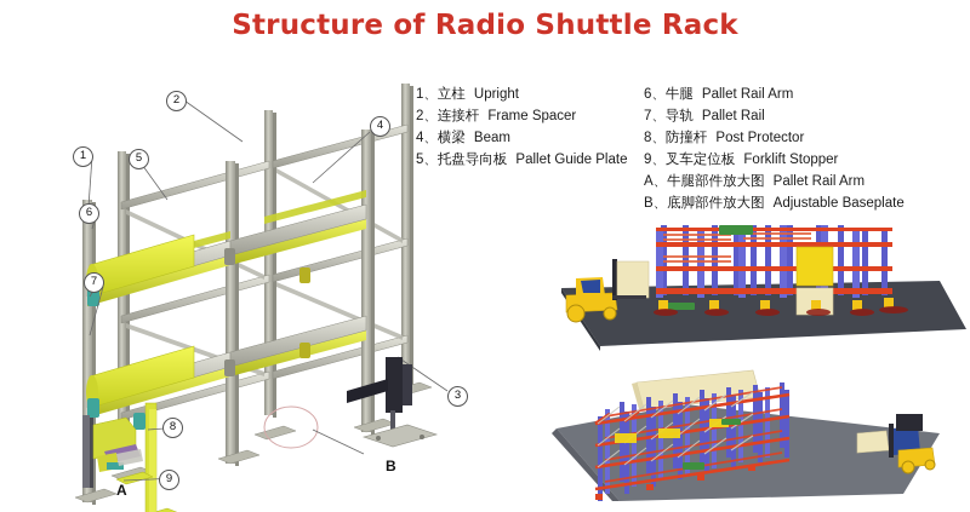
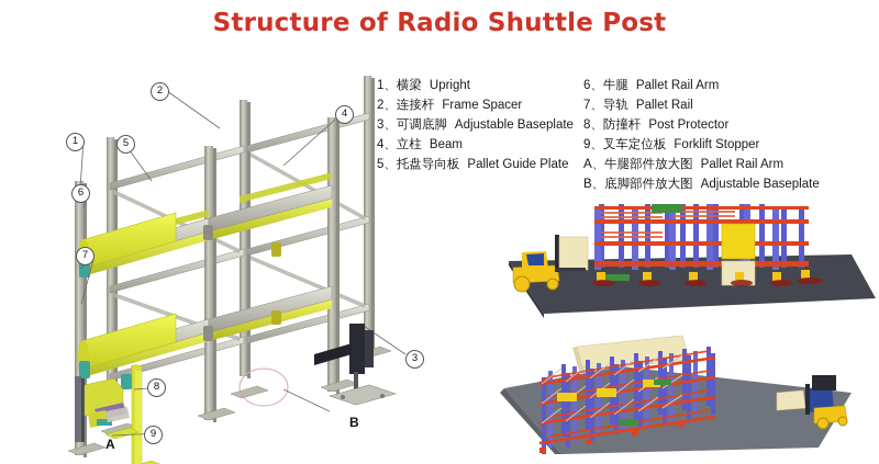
- Structure of Radio Shuttle Rack
+ Structure of Radio Shuttle Post
  1
  2
  3
  4
  5
  6
  7
  8
  9
  A
  B
- 1、立柱 Upright
+ 1、横梁 Upright
  2、连接杆 Frame Spacer
+ 3、可调底脚 Adjustable Baseplate
- 4、横梁 Beam
+ 4、立柱 Beam
  5、托盘导向板 Pallet Guide Plate
  6、牛腿 Pallet Rail Arm
  7、导轨 Pallet Rail
  8、防撞杆 Post Protector
  9、叉车定位板 Forklift Stopper
  A、牛腿部件放大图 Pallet Rail Arm
  B、底脚部件放大图 Adjustable Baseplate
